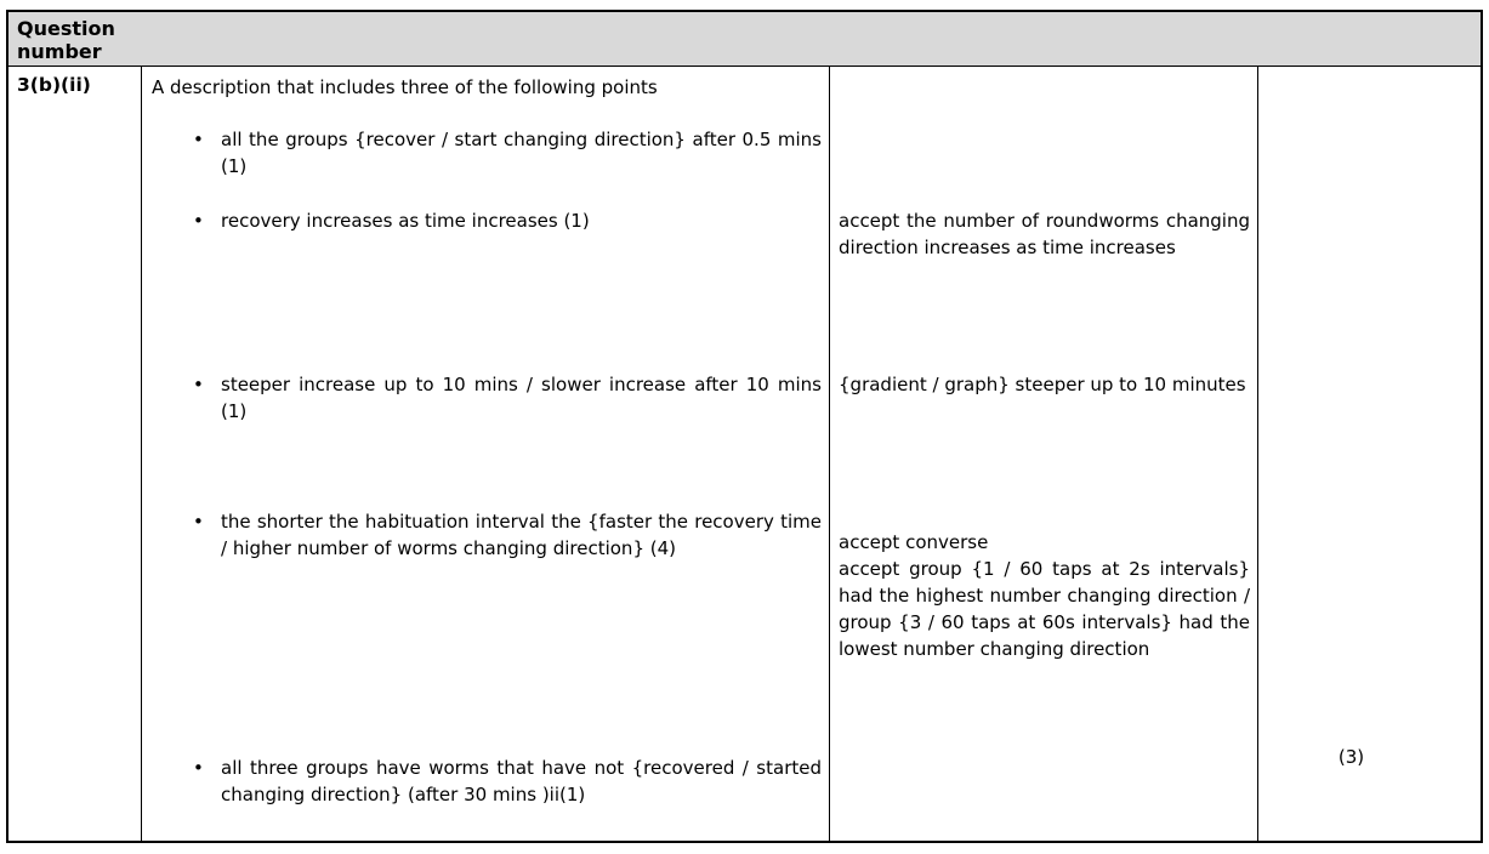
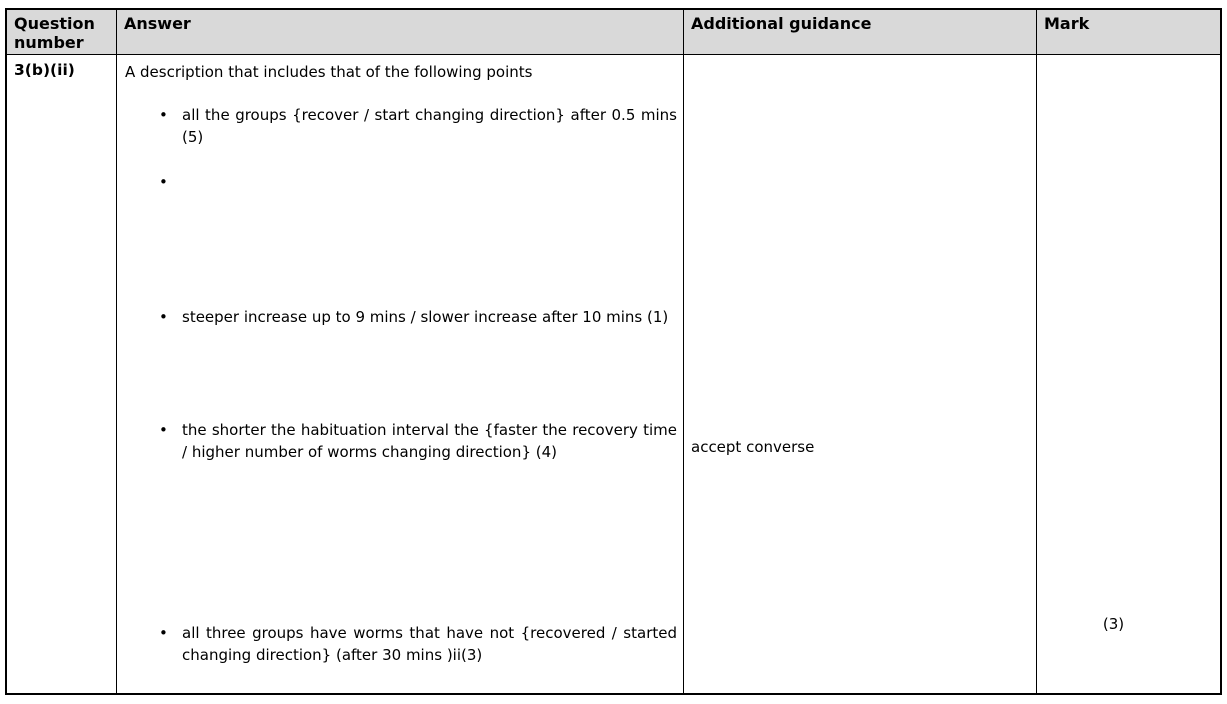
  Question number
+ Answer
+ Additional guidance
+ Mark
  3(b)(ii)
- A description that includes three of the following points
+ A description that includes that of the following points
  •
- all the groups {recover / start changing direction} after 0.5 mins (1)
+ all the groups {recover / start changing direction} after 0.5 mins (5)
  •
- recovery increases as time increases (1)
  •
- steeper increase up to 10 mins / slower increase after 10 mins (1)
+ steeper increase up to 9 mins / slower increase after 10 mins (1)
  •
  the shorter the habituation interval the {faster the recovery time / higher number of worms changing direction} (4)
  •
- all three groups have worms that have not {recovered / started changing direction} (after 30 mins )ii(1)
+ all three groups have worms that have not {recovered / started changing direction} (after 30 mins )ii(3)
- accept the number of roundworms changing direction increases as time increases
- {gradient / graph} steeper up to 10 minutes
  accept converse
- accept group {1 / 60 taps at 2s intervals} had the highest number changing direction / group {3 / 60 taps at 60s intervals} had the lowest number changing direction
  (3)
